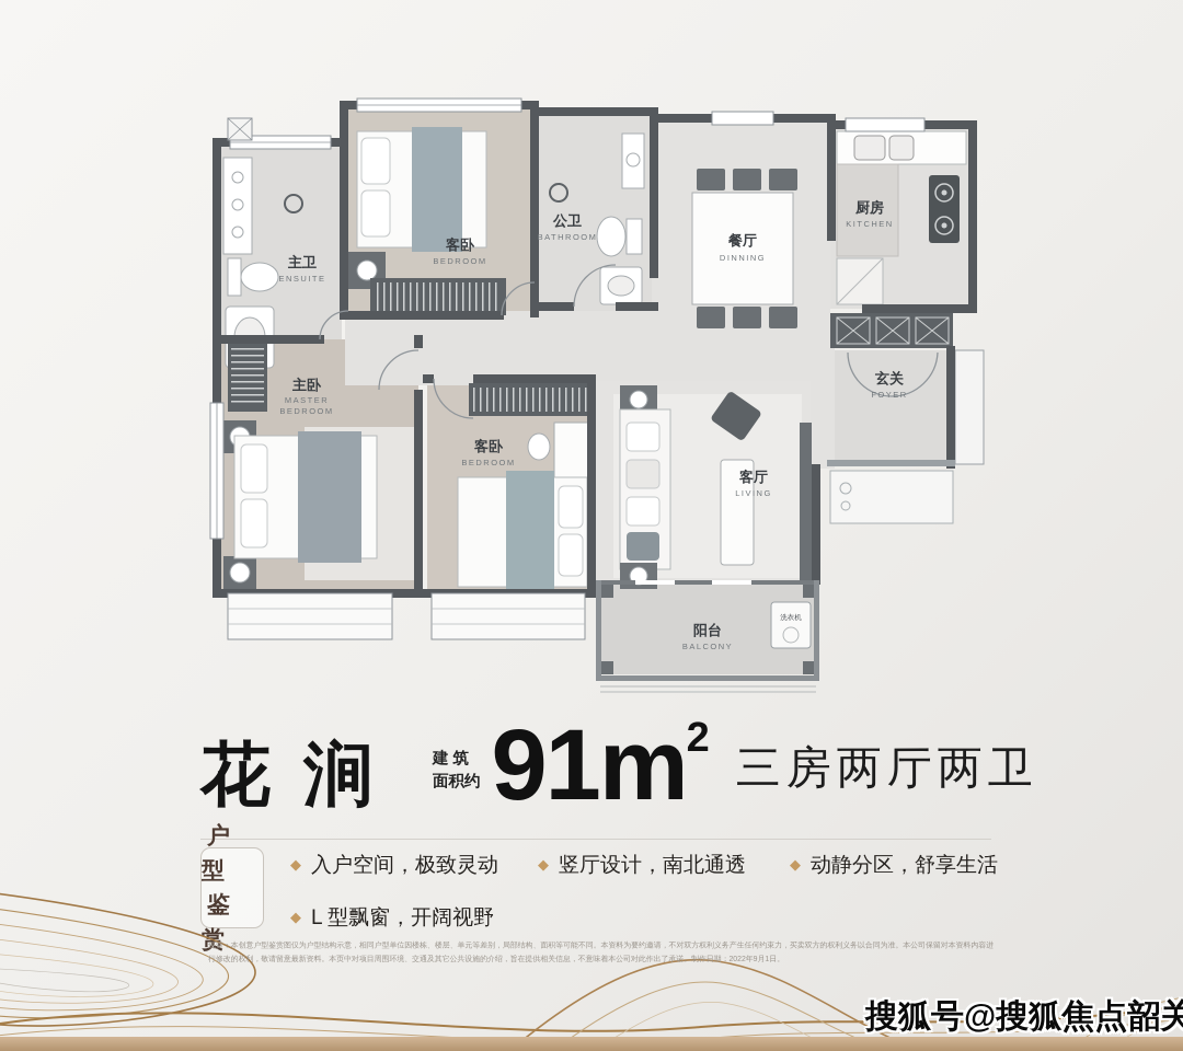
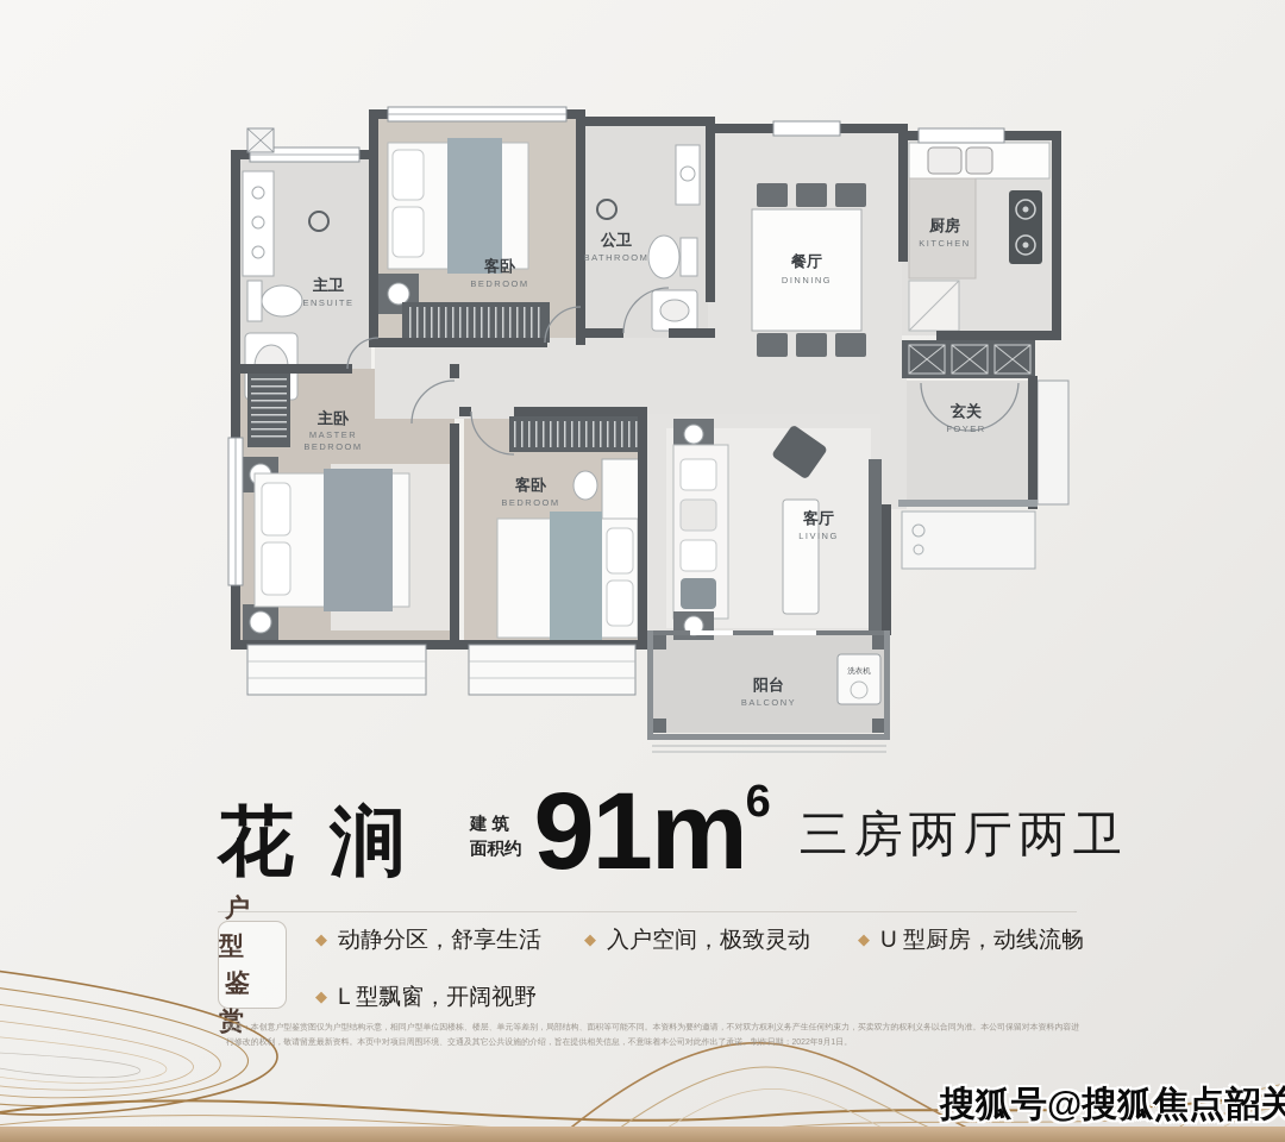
  主卫
  ENSUITE
  客卧
  BEDROOM
  公卫
  BATHROOM
  餐厅
  DINNING
  厨房
  KITCHEN
  玄关
  FOYER
  主卧
  MASTER
  BEDROOM
  客卧
  BEDROOM
  客厅
  LIVING
  阳台
  BALCONY
  花涧
  建 筑
  面积约
- 91m2
+ 91m6
  三房两厅两卫
  户型
  鉴赏
- ◆ 入户空间，极致灵动
+ ◆ 动静分区，舒享生活
- ◆ 竖厅设计，南北通透
- ◆ 动静分区，舒享生活
+ ◆ 入户空间，极致灵动
+ ◆ U 型厨房，动线流畅
  ◆ L 型飘窗，开阔视野
  搜狐号@搜狐焦点韶关
